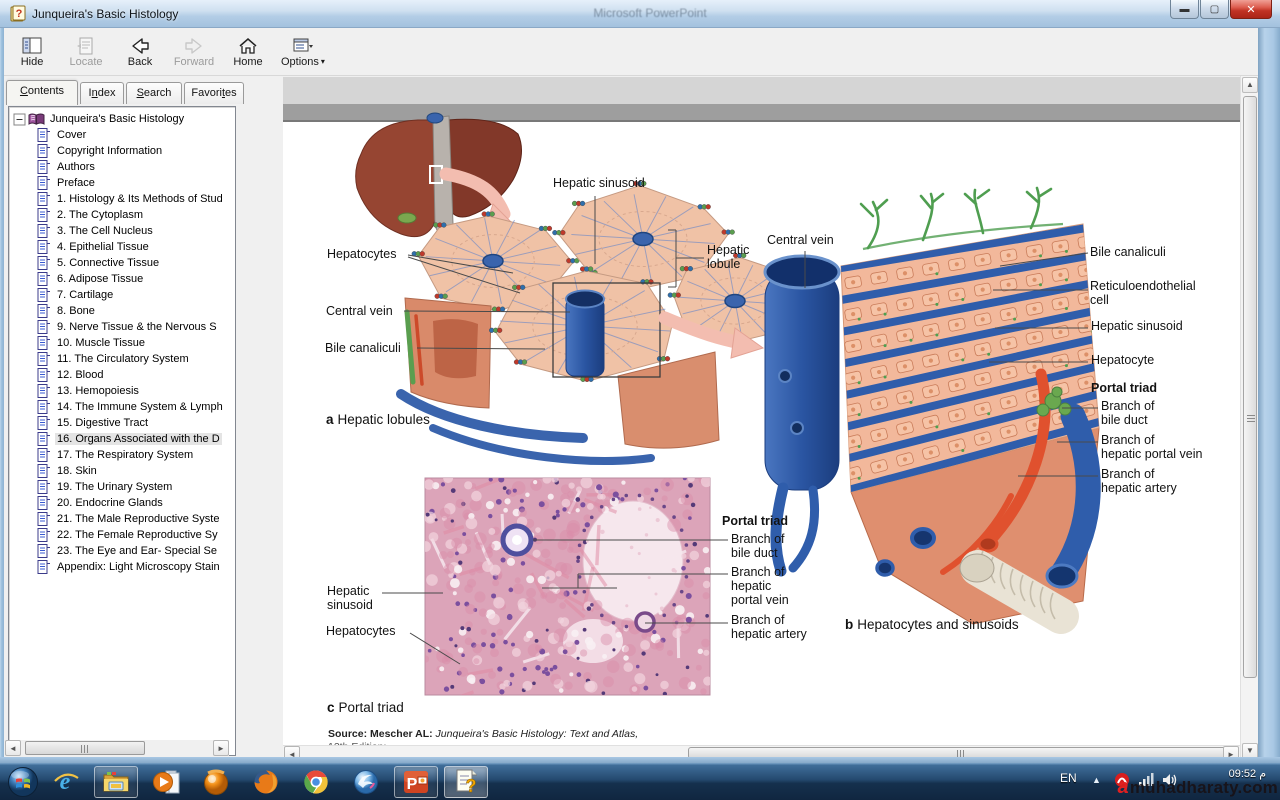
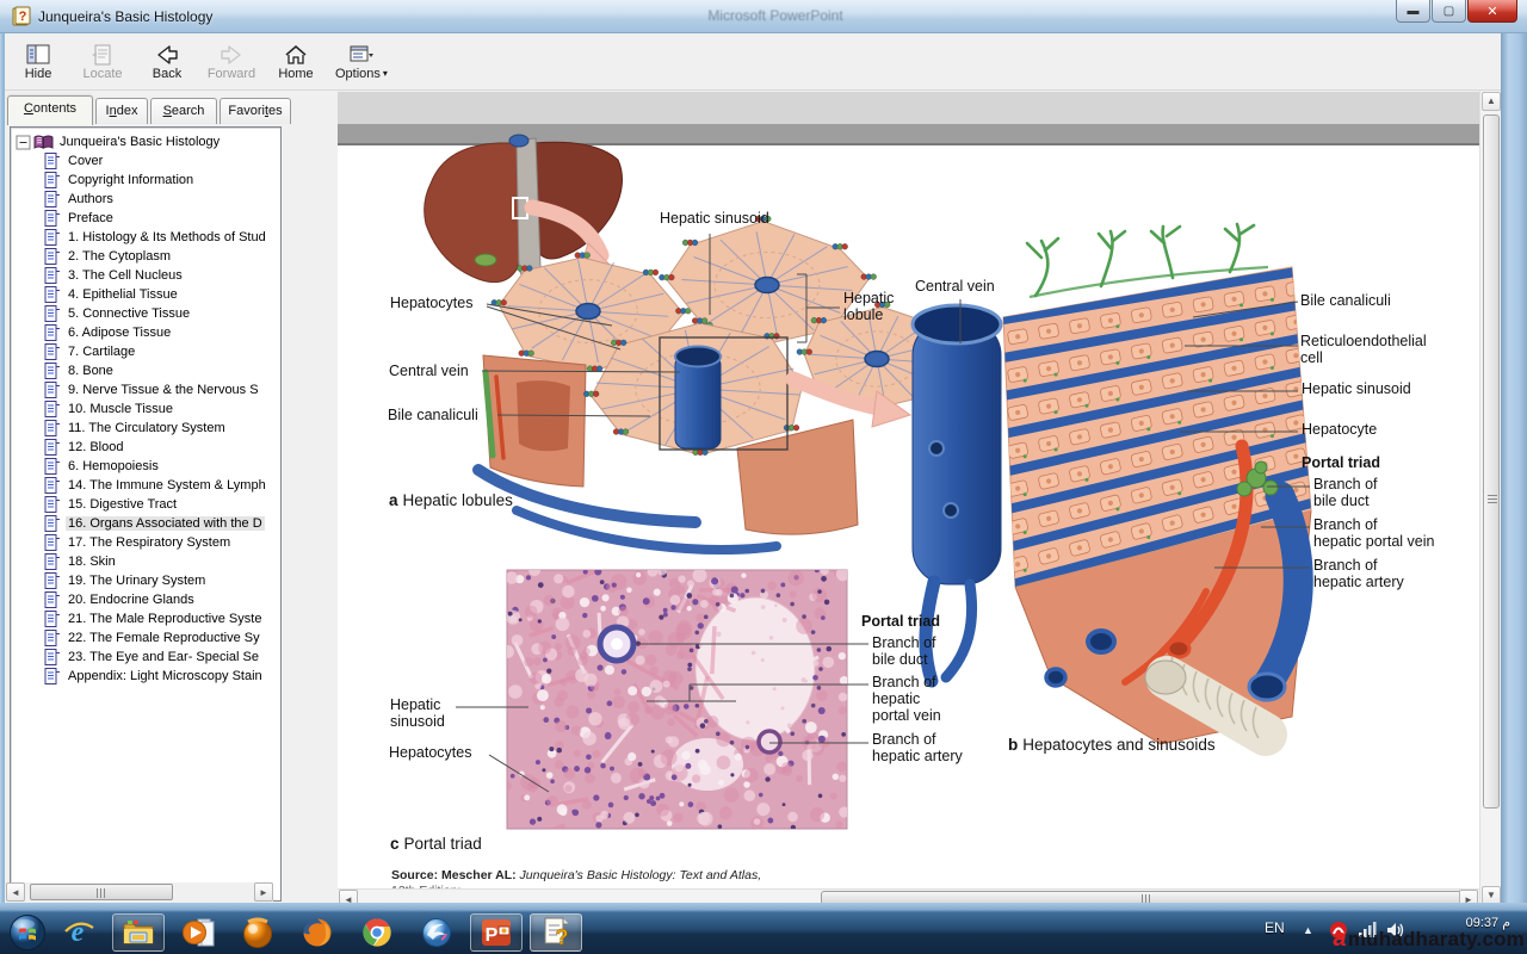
  Microsoft PowerPoint
  ?
  Junqueira's Basic Histology
  ▬
  ▢
  ✕
  Hide
  Locate
  Back
  Forward
  Home
  Options
  ▾
  Contents
  Index
  Search
  Favorites
  Junqueira's Basic Histology
  Cover
  Copyright Information
  Authors
  Preface
  1. Histology & Its Methods of Stud
  2. The Cytoplasm
  3. The Cell Nucleus
  4. Epithelial Tissue
  5. Connective Tissue
  6. Adipose Tissue
  7. Cartilage
  8. Bone
  9. Nerve Tissue & the Nervous S
  10. Muscle Tissue
  11. The Circulatory System
  12. Blood
- 13. Hemopoiesis
+ 6. Hemopoiesis
  14. The Immune System & Lymph
  15. Digestive Tract
  16. Organs Associated with the D
  17. The Respiratory System
  18. Skin
  19. The Urinary System
  20. Endocrine Glands
  21. The Male Reproductive Syste
  22. The Female Reproductive Sy
  23. The Eye and Ear- Special Se
  Appendix: Light Microscopy Stain
  ◄
  ►
  Hepatic sinusoid
  Hepatocytes
  Central vein
  Bile canaliculi
  Hepatic
  lobule
  a Hepatic lobules
  Central vein
  Bile canaliculi
  Reticuloendothelial
  cell
  Hepatic sinusoid
  Hepatocyte
  Portal triad
  Branch of
  bile duct
  Branch of
  hepatic portal vein
  Branch of
  hepatic artery
  b Hepatocytes and sinusoids
  Hepatic
  sinusoid
  Hepatocytes
  Portal triad
  Branch of
  bile duct
  Branch of
  hepatic
  portal vein
  Branch of
  hepatic artery
  c Portal triad
  Source: Mescher AL: Junqueira's Basic Histology: Text and Atlas,
  ▲
  ▼
  ◄
  ►
  e
  P
  ?
  EN
  ▲
- 09:52 م
+ 09:37 م
  amuhadharaty.com
